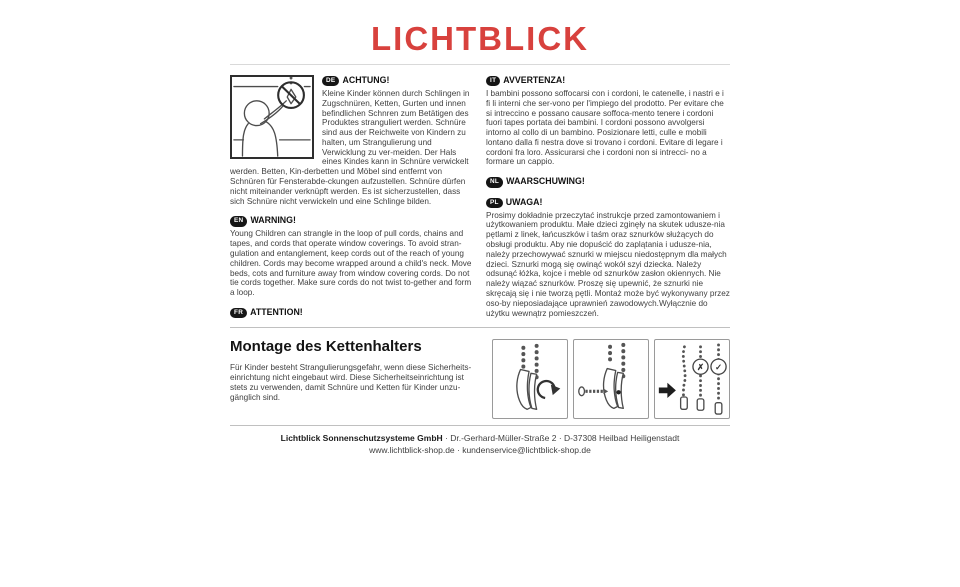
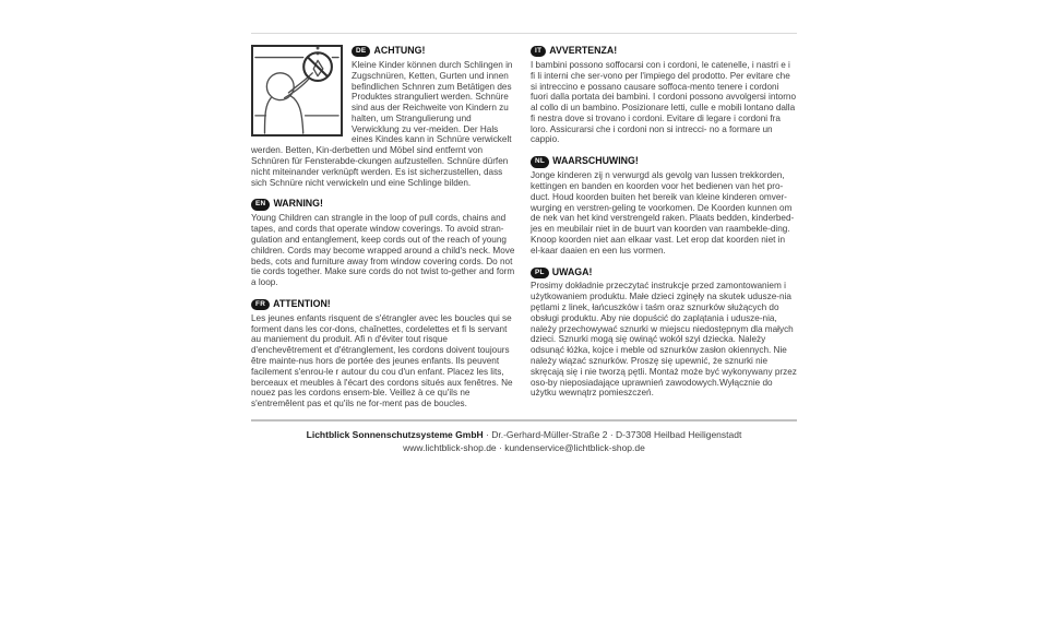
- LICHTBLICK
  ACHTUNG!
  Kleine Kinder können durch Schlingen in Zugschnüren, Ketten, Gurten und innen befindlichen Schnren zum Betätigen des Produktes stranguliert werden. Schnüre sind aus der Reichweite von Kindern zu halten, um Strangulierung und Verwicklung zu ver-meiden. Der Hals eines Kindes kann in Schnüre verwickelt werden. Betten, Kin-derbetten und Möbel sind entfernt von Schnüren für Fensterabde-ckungen aufzustellen. Schnüre dürfen nicht miteinander verknüpft werden. Es ist sicherzustellen, dass sich Schnüre nicht verwickeln und eine Schlinge bilden.
  WARNING!
  Young Children can strangle in the loop of pull cords, chains and tapes, and cords that operate window coverings. To avoid stran-gulation and entanglement, keep cords out of the reach of young children. Cords may become wrapped around a child's neck. Move beds, cots and furniture away from window covering cords. Do not tie cords together. Make sure cords do not twist to-gether and form a loop.
  ATTENTION!
+ Les jeunes enfants risquent de s'étrangler avec les boucles qui se forment dans les cor-dons, chaînettes, cordelettes et fi ls servant au maniement du produit. Afi n d'éviter tout risque d'enchevêtrement et d'étranglement, les cordons doivent toujours être mainte-nus hors de portée des jeunes enfants. Ils peuvent facilement s'enrou-le r autour du cou d'un enfant. Placez les lits, berceaux et meubles à l'écart des cordons situés aux fenêtres. Ne nouez pas les cordons ensem-ble. Veillez à ce qu'ils ne s'entremêlent pas et qu'ils ne for-ment pas de boucles.
  AVVERTENZA!
- I bambini possono soffocarsi con i cordoni, le catenelle, i nastri e i fi li interni che ser-vono per l'impiego del prodotto. Per evitare che si intreccino e possano causare soffoca-mento tenere i cordoni fuori tapes portata dei bambini. I cordoni possono avvolgersi intorno al collo di un bambino. Posizionare letti, culle e mobili lontano dalla fi nestra dove si trovano i cordoni. Evitare di legare i cordoni fra loro. Assicurarsi che i cordoni non si intrecci- no a formare un cappio.
+ I bambini possono soffocarsi con i cordoni, le catenelle, i nastri e i fi li interni che ser-vono per l'impiego del prodotto. Per evitare che si intreccino e possano causare soffoca-mento tenere i cordoni fuori dalla portata dei bambini. I cordoni possono avvolgersi intorno al collo di un bambino. Posizionare letti, culle e mobili lontano dalla fi nestra dove si trovano i cordoni. Evitare di legare i cordoni fra loro. Assicurarsi che i cordoni non si intrecci- no a formare un cappio.
  WAARSCHUWING!
+ Jonge kinderen zij n verwurgd als gevolg van lussen trekkorden, kettingen en banden en koorden voor het bedienen van het pro-duct. Houd koorden buiten het bereik van kleine kinderen omver-wurging en verstren-geling te voorkomen. De Koorden kunnen om de nek van het kind verstrengeld raken. Plaats bedden, kinderbed-jes en meubilair niet in de buurt van koorden van raambekle-ding. Knoop koorden niet aan elkaar vast. Let erop dat koorden niet in el-kaar daaien en een lus vormen.
  UWAGA!
  Prosimy dokładnie przeczytać instrukcje przed zamontowaniem i użytkowaniem produktu. Małe dzieci zginęły na skutek udusze-nia pętlami z linek, łańcuszków i taśm oraz sznurków służących do obsługi produktu. Aby nie dopuścić do zaplątania i udusze-nia, należy przechowywać sznurki w miejscu niedostępnym dla małych dzieci. Sznurki mogą się owinąć wokół szyi dziecka. Należy odsunąć łóżka, kojce i meble od sznurków zasłon okiennych. Nie należy wiązać sznurków. Proszę się upewnić, że sznurki nie skręcają się i nie tworzą pętli. Montaż może być wykonywany przez oso-by nieposiadające uprawnień zawodowych.Wyłącznie do użytku wewnątrz pomieszczeń.
- Montage des Kettenhalters
- Für Kinder besteht Strangulierungsgefahr, wenn diese Sicherheits-einrichtung nicht eingebaut wird. Diese Sicherheitseinrichtung ist stets zu verwenden, damit Schnüre und Ketten für Kinder unzu-gänglich sind.
- ✗
- ✓
  Lichtblick Sonnenschutzsysteme GmbH · Dr.-Gerhard-Müller-Straße 2 · D-37308 Heilbad Heiligenstadt
  www.lichtblick-shop.de · kundenservice@lichtblick-shop.de
